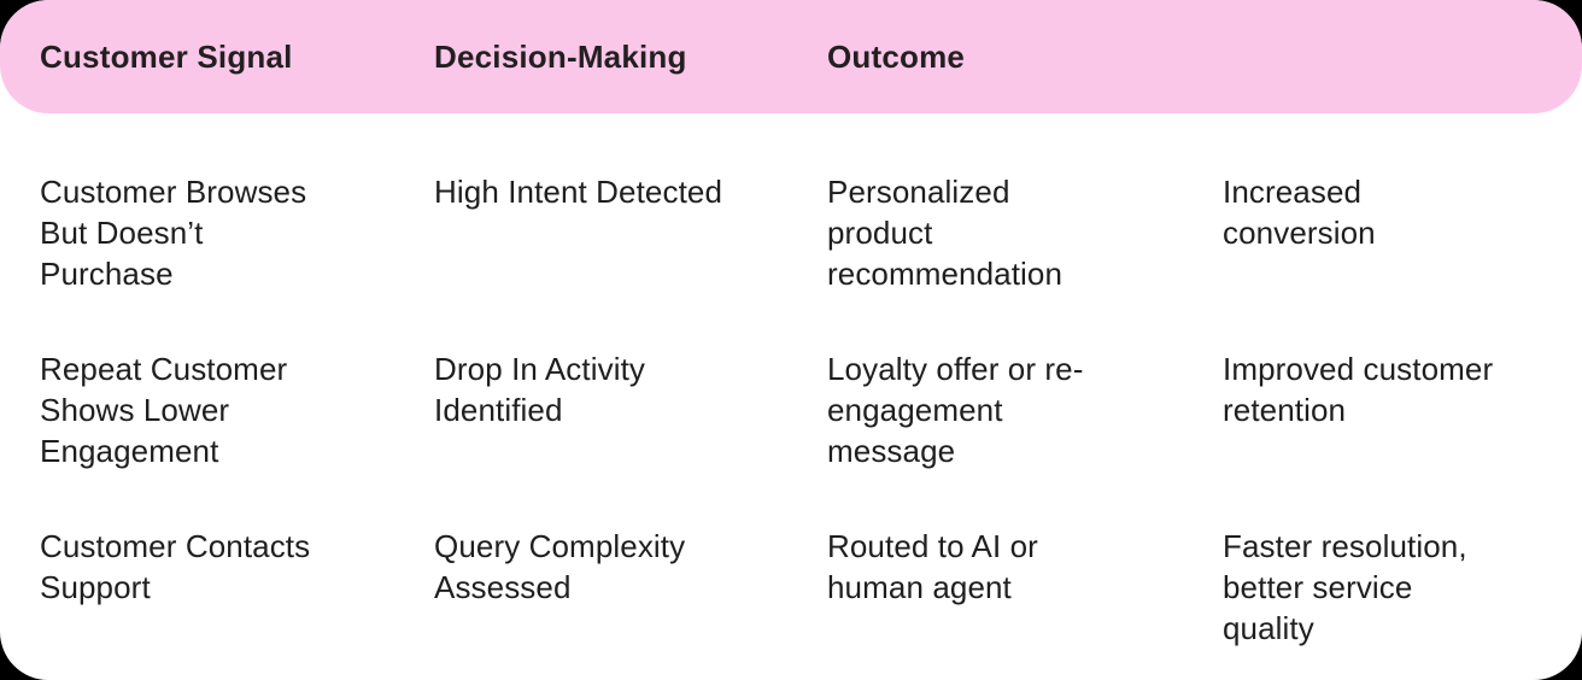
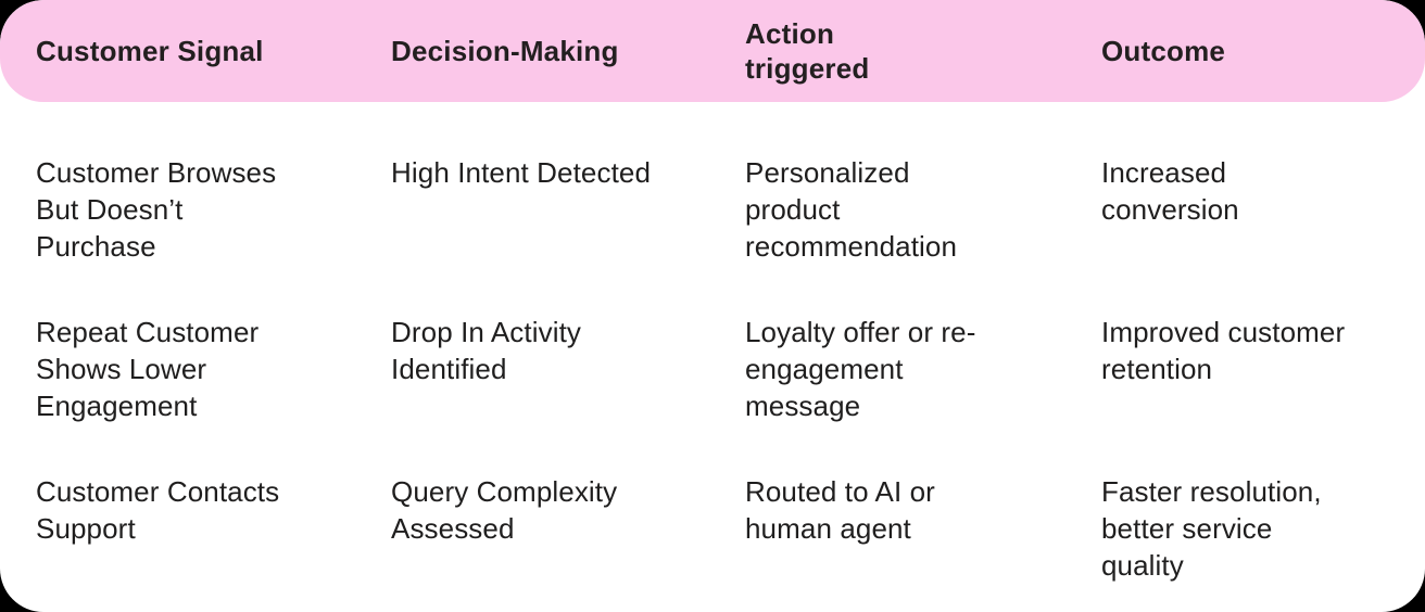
  Customer Signal
  Decision-Making
+ Action
+ triggered
  Outcome
  Customer Browses
  But Doesn’t
  Purchase
  High Intent Detected
  Personalized
  product
  recommendation
  Increased
  conversion
  Repeat Customer
  Shows Lower
  Engagement
  Drop In Activity
  Identified
  Loyalty offer or re-
  engagement
  message
  Improved customer
  retention
  Customer Contacts
  Support
  Query Complexity
  Assessed
  Routed to AI or
  human agent
  Faster resolution,
  better service
  quality
